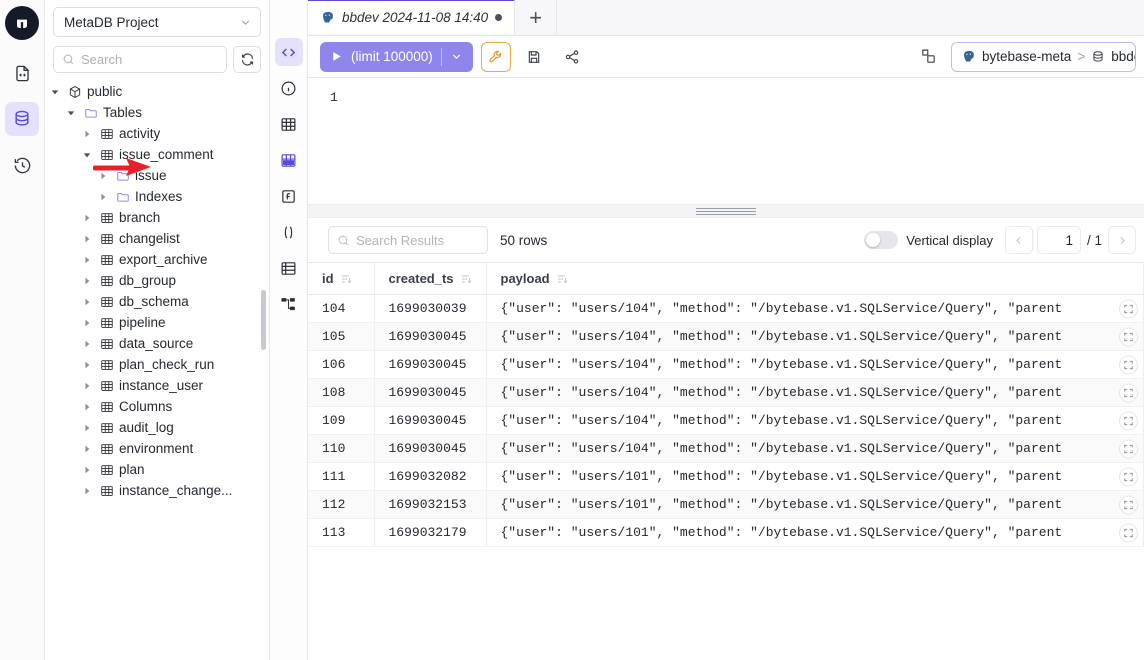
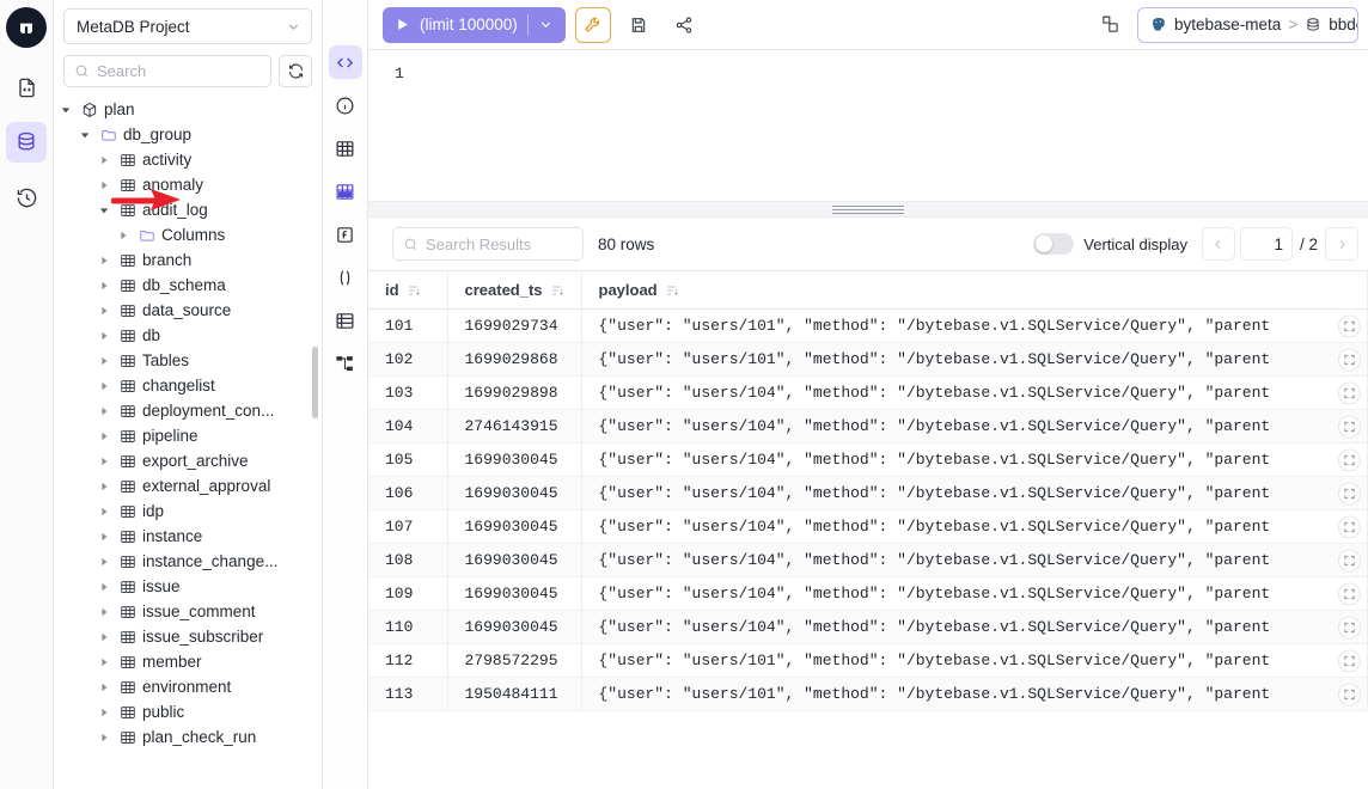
  MetaDB Project
  Search
- public
+ plan
- Tables
+ db_group
  activity
+ anomaly
- issue_comment
+ audit_log
- issue
+ Columns
- Indexes
  branch
- changelist
+ db_schema
- export_archive
+ data_source
+ db
- db_group
+ Tables
- db_schema
+ changelist
+ deployment_con...
  pipeline
- data_source
+ export_archive
+ external_approval
+ idp
+ instance
- plan_check_run
+ instance_change...
- instance_user
- Columns
+ issue
- audit_log
+ issue_comment
+ issue_subscriber
+ member
  environment
- plan
+ public
- instance_change...
+ plan_check_run
- bbdev 2024-11-08 14:40
- +
  (limit 100000)
  bytebase-meta
  >
  bbd
  1
  Search Results
- 50 rows
+ 80 rows
  Vertical display
  1
- / 1
+ / 2
  id	created_ts	payload
+ 101	1699029734	{"user": "users/101", "method": "/bytebase.v1.SQLService/Query", "parent
+ 102	1699029868	{"user": "users/101", "method": "/bytebase.v1.SQLService/Query", "parent
+ 103	1699029898	{"user": "users/104", "method": "/bytebase.v1.SQLService/Query", "parent
- 104	1699030039	{"user": "users/104", "method": "/bytebase.v1.SQLService/Query", "parent
+ 104	2746143915	{"user": "users/104", "method": "/bytebase.v1.SQLService/Query", "parent
  105	1699030045	{"user": "users/104", "method": "/bytebase.v1.SQLService/Query", "parent
  106	1699030045	{"user": "users/104", "method": "/bytebase.v1.SQLService/Query", "parent
+ 107	1699030045	{"user": "users/104", "method": "/bytebase.v1.SQLService/Query", "parent
  108	1699030045	{"user": "users/104", "method": "/bytebase.v1.SQLService/Query", "parent
  109	1699030045	{"user": "users/104", "method": "/bytebase.v1.SQLService/Query", "parent
  110	1699030045	{"user": "users/104", "method": "/bytebase.v1.SQLService/Query", "parent
- 111	1699032082	{"user": "users/101", "method": "/bytebase.v1.SQLService/Query", "parent
- 112	1699032153	{"user": "users/101", "method": "/bytebase.v1.SQLService/Query", "parent
+ 112	2798572295	{"user": "users/101", "method": "/bytebase.v1.SQLService/Query", "parent
- 113	1699032179	{"user": "users/101", "method": "/bytebase.v1.SQLService/Query", "parent
+ 113	1950484111	{"user": "users/101", "method": "/bytebase.v1.SQLService/Query", "parent
